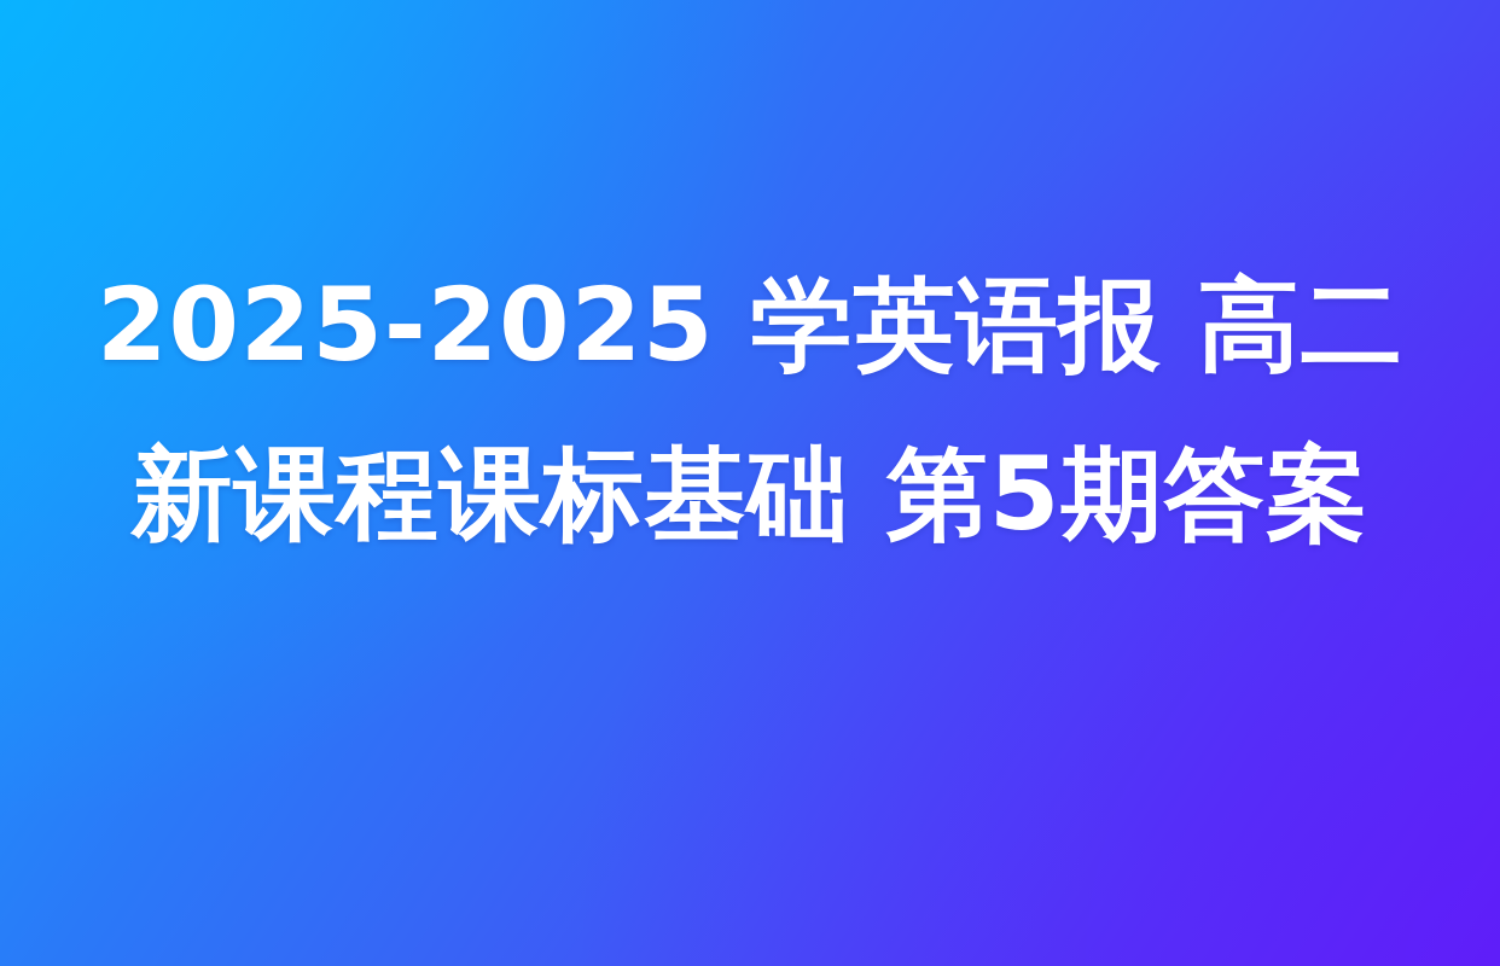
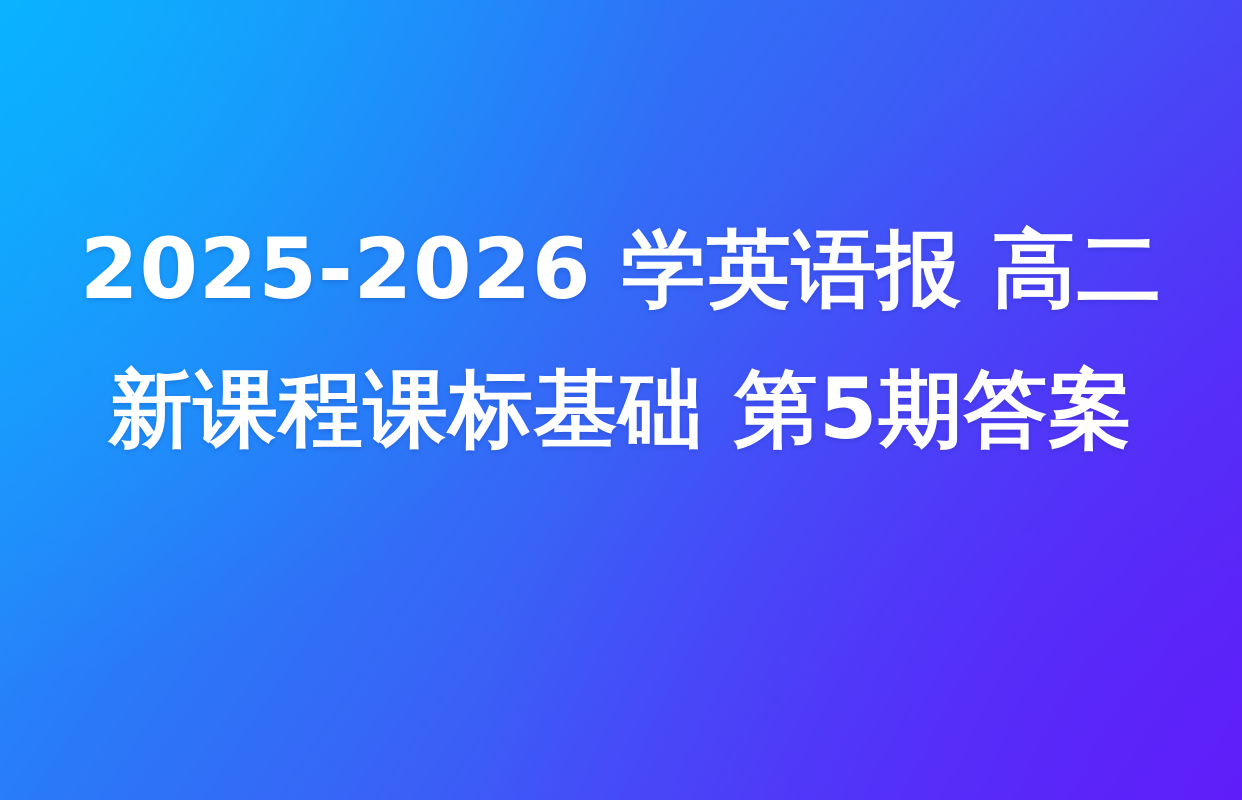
- 2025-2025 学英语报 高二 新课程课标基础 第5期答案
+ 2025-2026 学英语报 高二 新课程课标基础 第5期答案
